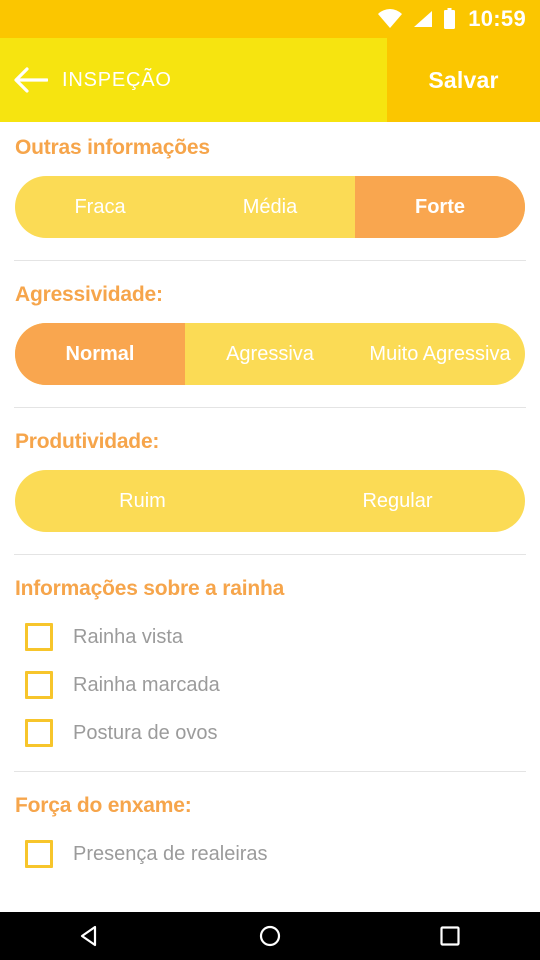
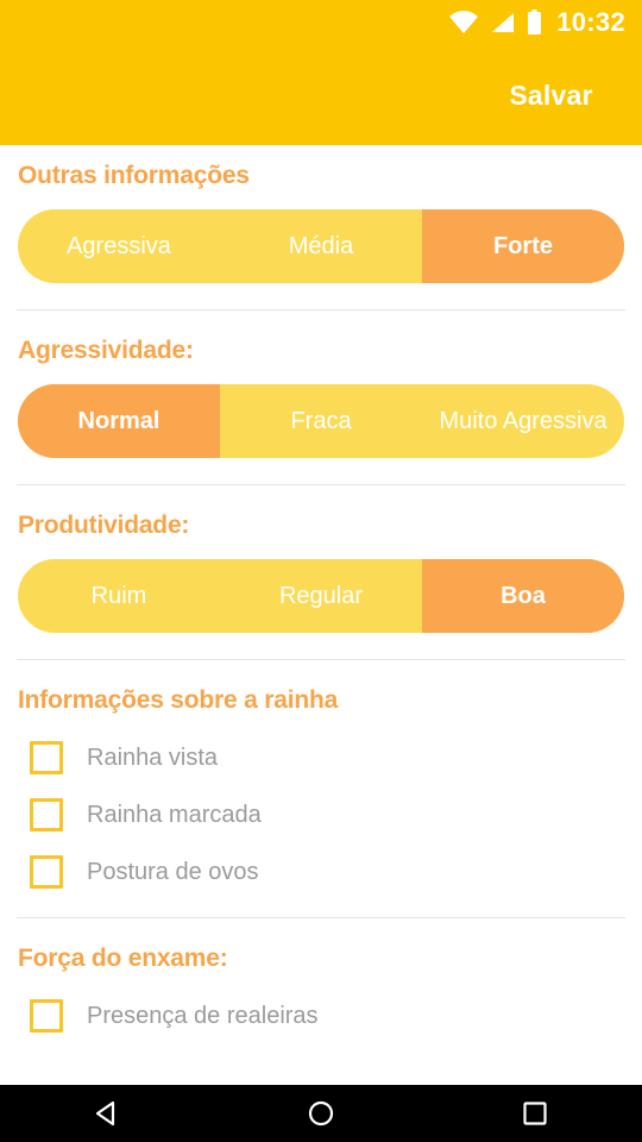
- 10:59
+ 10:32
- INSPEÇÃO
  Salvar
  Outras informações
- Fraca
+ Agressiva
  Média
  Forte
  Agressividade:
  Normal
- Agressiva
+ Fraca
  Muito Agressiva
  Produtividade:
  Ruim
  Regular
+ Boa
  Informações sobre a rainha
  Rainha vista
  Rainha marcada
  Postura de ovos
  Força do enxame:
  Presença de realeiras
